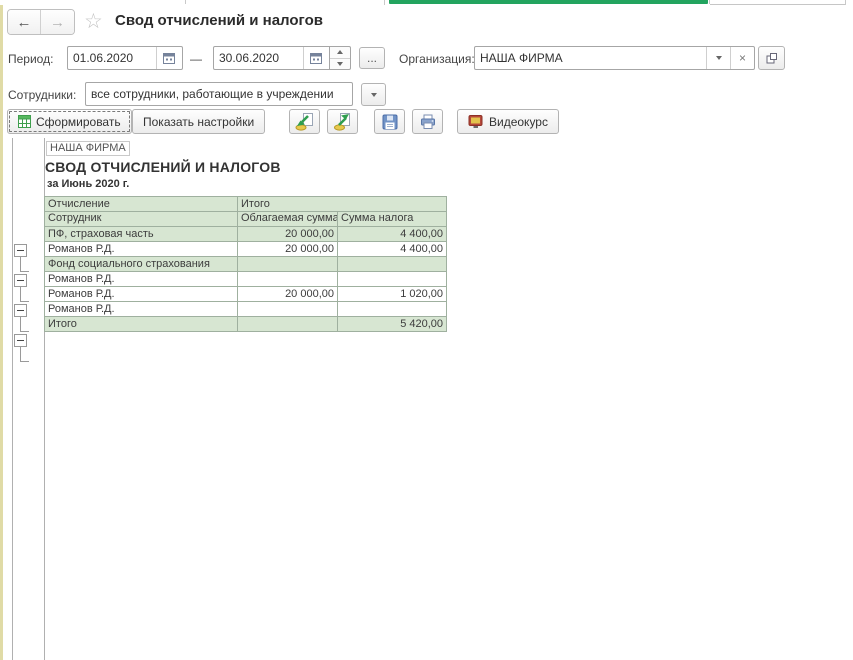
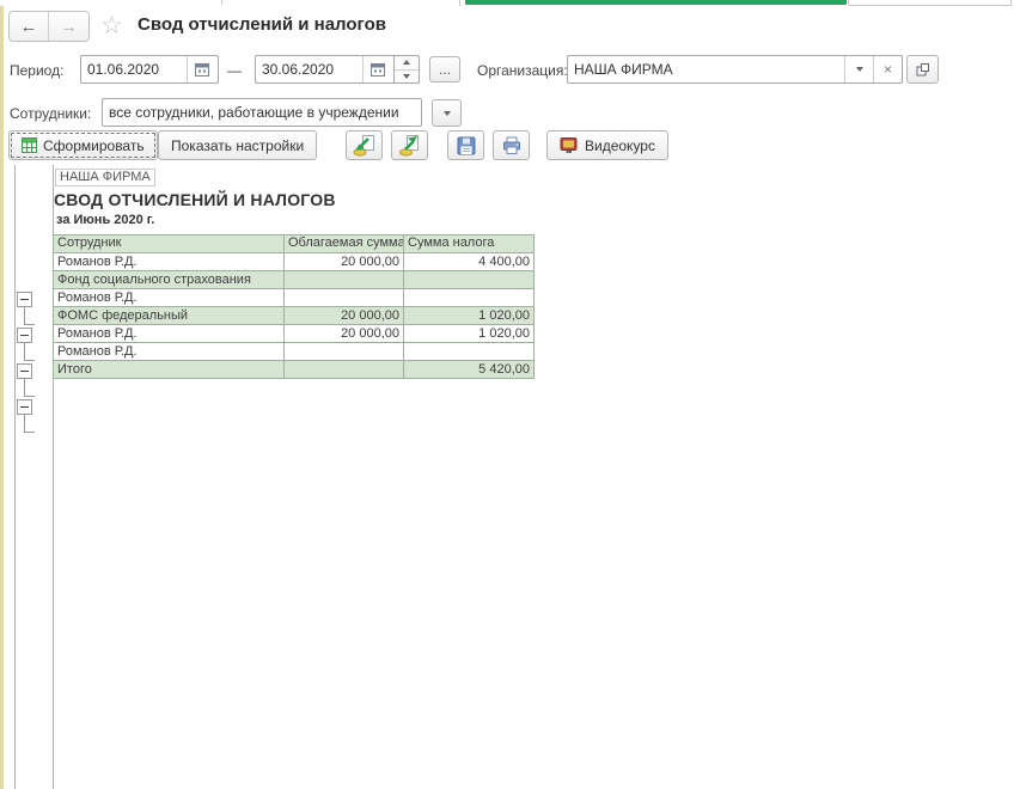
  ←
  →
  ☆
  Свод отчислений и налогов
  Период:
  01.06.2020
  —
  30.06.2020
  ...
  Организация
  НАША ФИРМА
  ×
  Сотрудники:
  все сотрудники, работающие в учреждении
  Сформировать
  Показать настройки
  Видеокурс
  НАША ФИРМА
  СВОД ОТЧИСЛЕНИЙ И НАЛОГОВ
  за Июнь 2020 г.
- Отчисление	Итого
  Сотрудник	Облагаемая сумма	Сумма налога
- ПФ, страховая часть	20 000,00	4 400,00
  Романов Р.Д.	20 000,00	4 400,00
  Фонд социального страхования
  Романов Р.Д.
+ ФОМС федеральный	20 000,00	1 020,00
  Романов Р.Д.	20 000,00	1 020,00
  Романов Р.Д.
  Итого		5 420,00
